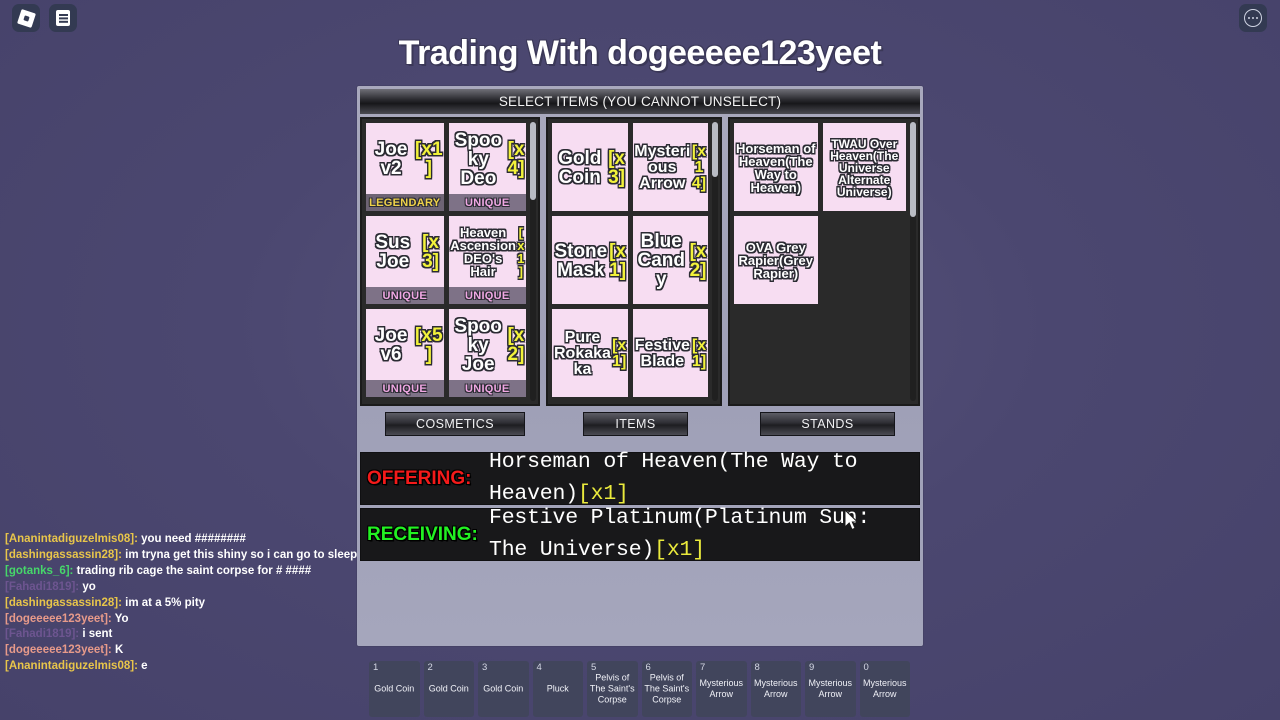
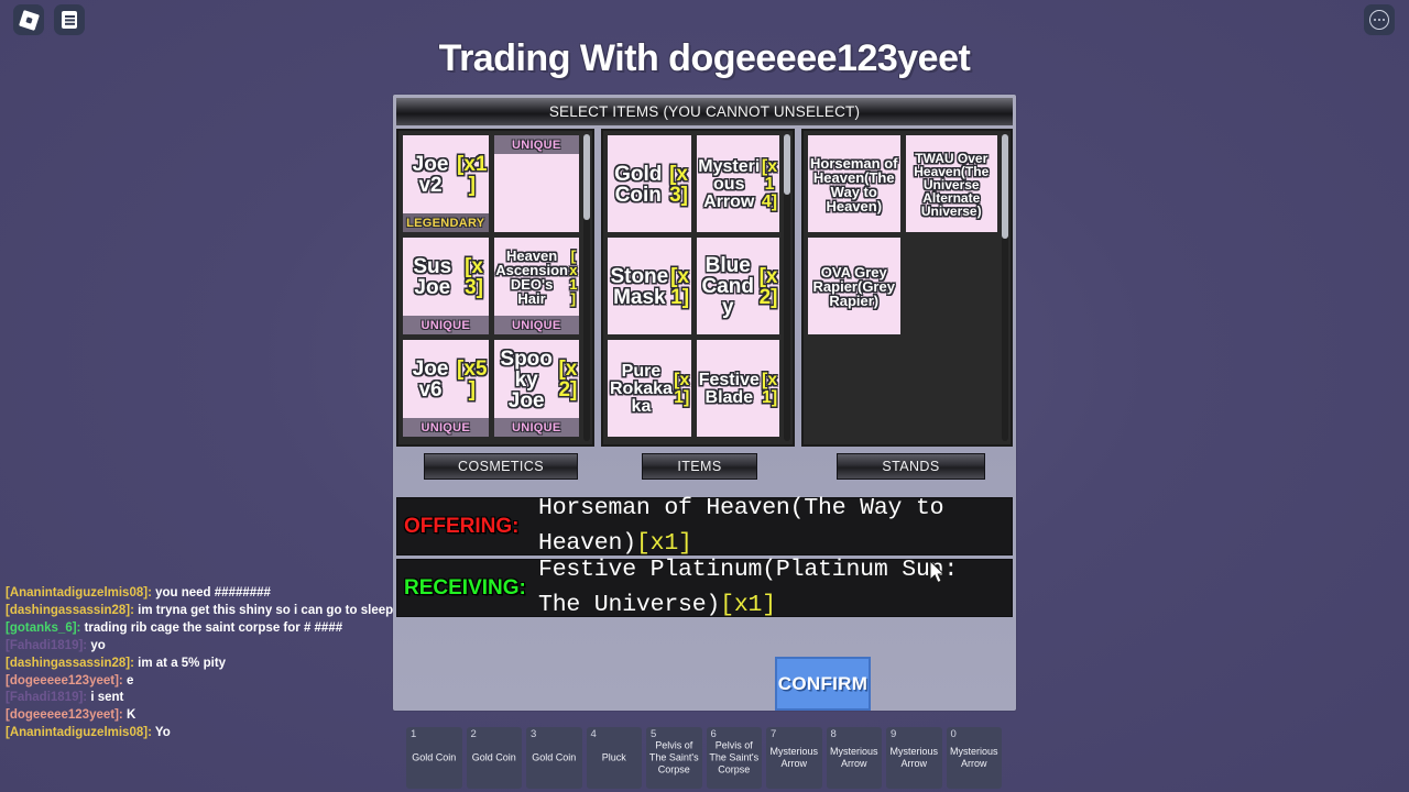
  Trading With dogeeeee123yeet
  SELECT ITEMS (YOU CANNOT UNSELECT)
  Joe v2
  [x1]
  LEGENDARY
- Spooky Deo
- [x4]
  UNIQUE
  Sus Joe
  [x3]
  UNIQUE
  Heaven Ascension DEO's Hair
  [x1]
  UNIQUE
  Joe v6
  [x5]
  UNIQUE
  Spooky Joe
  [x2]
  UNIQUE
  Gold Coin
  [x3]
  Mysterious Arrow
  [x14]
  Stone Mask
  [x1]
  Blue Candy
  [x2]
  Pure Rokakaka
  [x1]
  Festive Blade
  [x1]
  Horseman of Heaven(The Way to Heaven)
  TWAU Over Heaven(The Universe Alternate Universe)
  OVA Grey Rapier(Grey Rapier)
  COSMETICS
  ITEMS
  STANDS
  OFFERING:
  Horseman of Heaven(The Way to Heaven)[x1]
  RECEIVING:
  Festive Platinum(Platinum Su: The Universe)[x1]
+ CONFIRM
  [Ananintadiguzelmis08]: you need ########
  [dashingassassin28]: im tryna get this shiny so i can go to sleep
  [gotanks_6]: trading rib cage the saint corpse for # ####
  [Fahadi1819]: yo
  [dashingassassin28]: im at a 5% pity
- [dogeeeee123yeet]: Yo
+ [dogeeeee123yeet]: e
  [Fahadi1819]: i sent
  [dogeeeee123yeet]: K
- [Ananintadiguzelmis08]: e
+ [Ananintadiguzelmis08]: Yo
  1
  Gold Coin
  2
  Gold Coin
  3
  Gold Coin
  4
  Pluck
  5
  Pelvis of The Saint's Corpse
  6
  Pelvis of The Saint's Corpse
  7
  Mysterious Arrow
  8
  Mysterious Arrow
  9
  Mysterious Arrow
  0
  Mysterious Arrow
